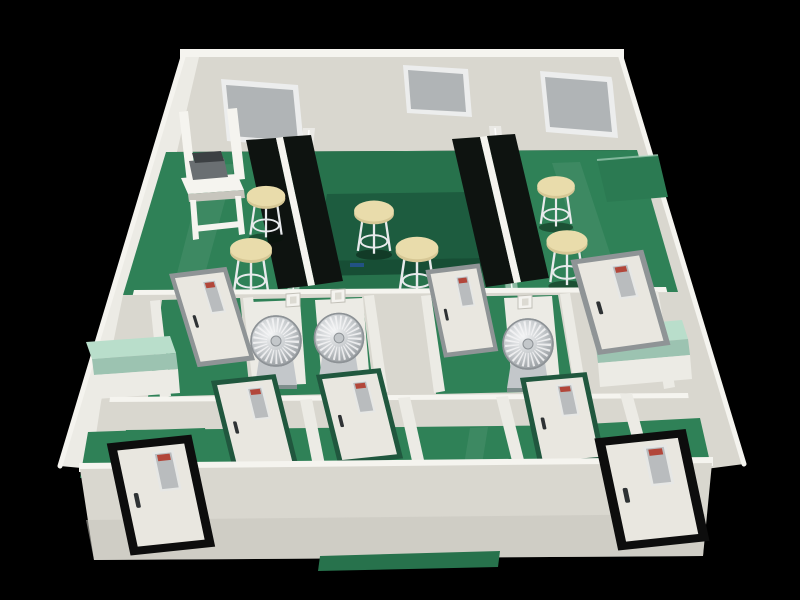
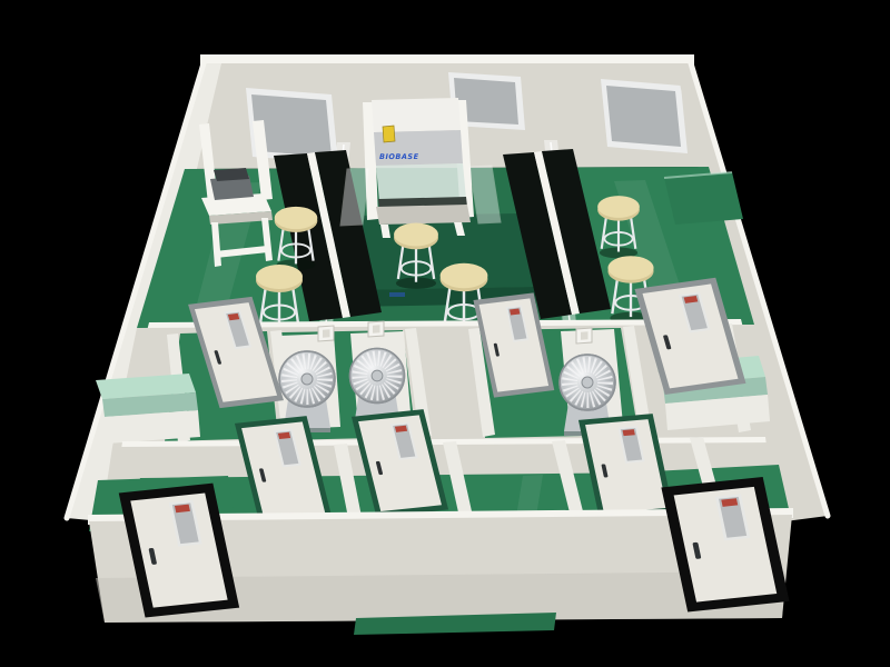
+ BIOBASE
